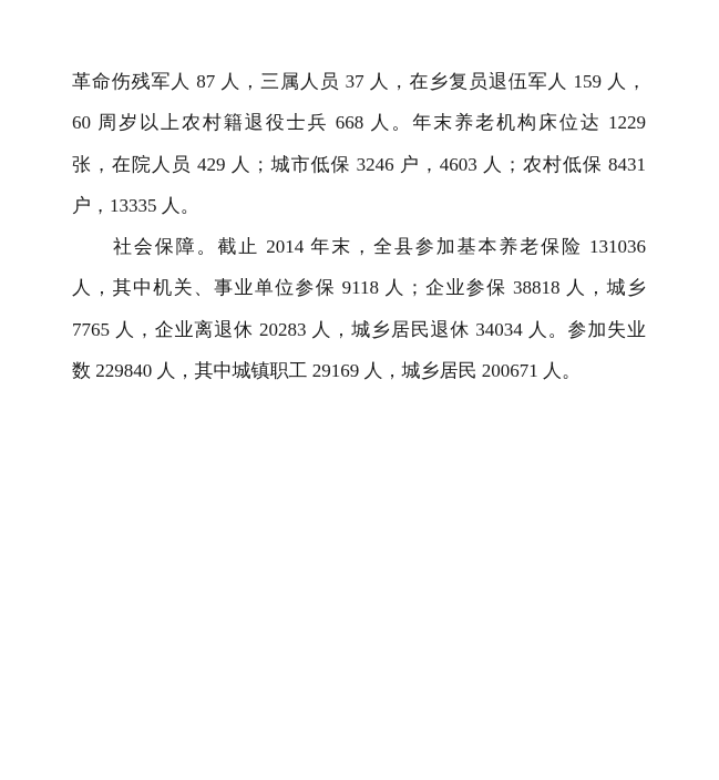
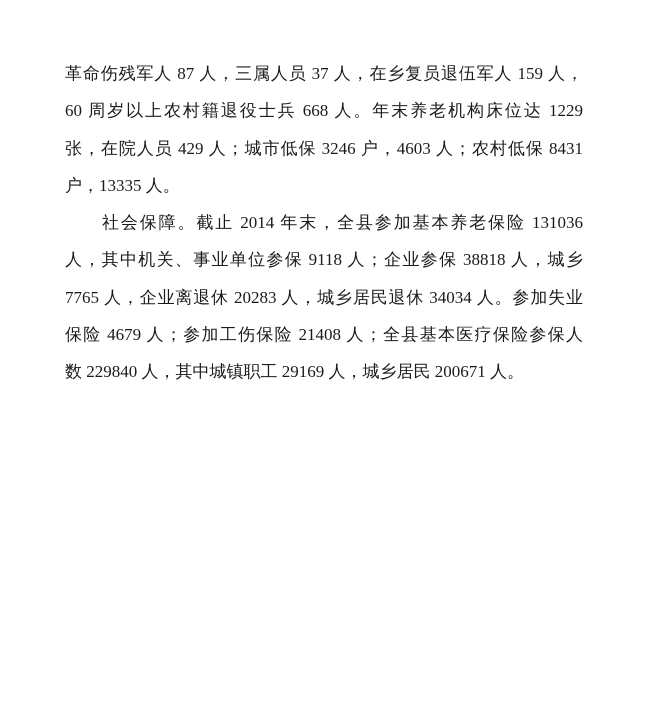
  革命伤残军人 87 人，三属人员 37 人，在乡复员退伍军人 159 人，
  60 周岁以上农村籍退役士兵 668 人。年末养老机构床位达 1229
  张，在院人员 429 人；城市低保 3246 户，4603 人；农村低保 8431
  户，13335 人。
  社会保障。截止 2014 年末，全县参加基本养老保险 131036
  人，其中机关、事业单位参保 9118 人；企业参保 38818 人，城乡
  7765 人，企业离退休 20283 人，城乡居民退休 34034 人。参加失业
+ 保险 4679 人；参加工伤保险 21408 人；全县基本医疗保险参保人
  数 229840 人，其中城镇职工 29169 人，城乡居民 200671 人。
